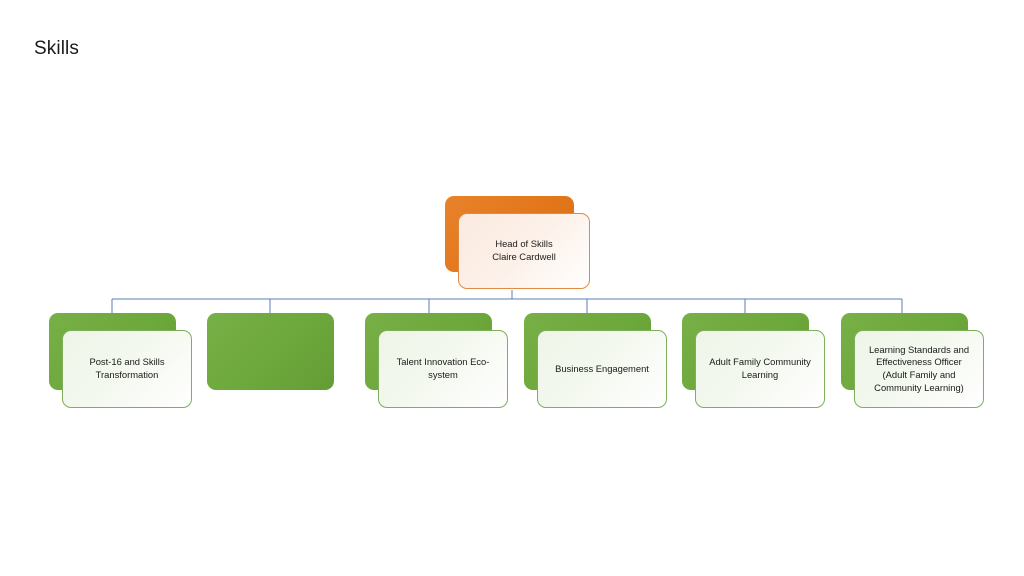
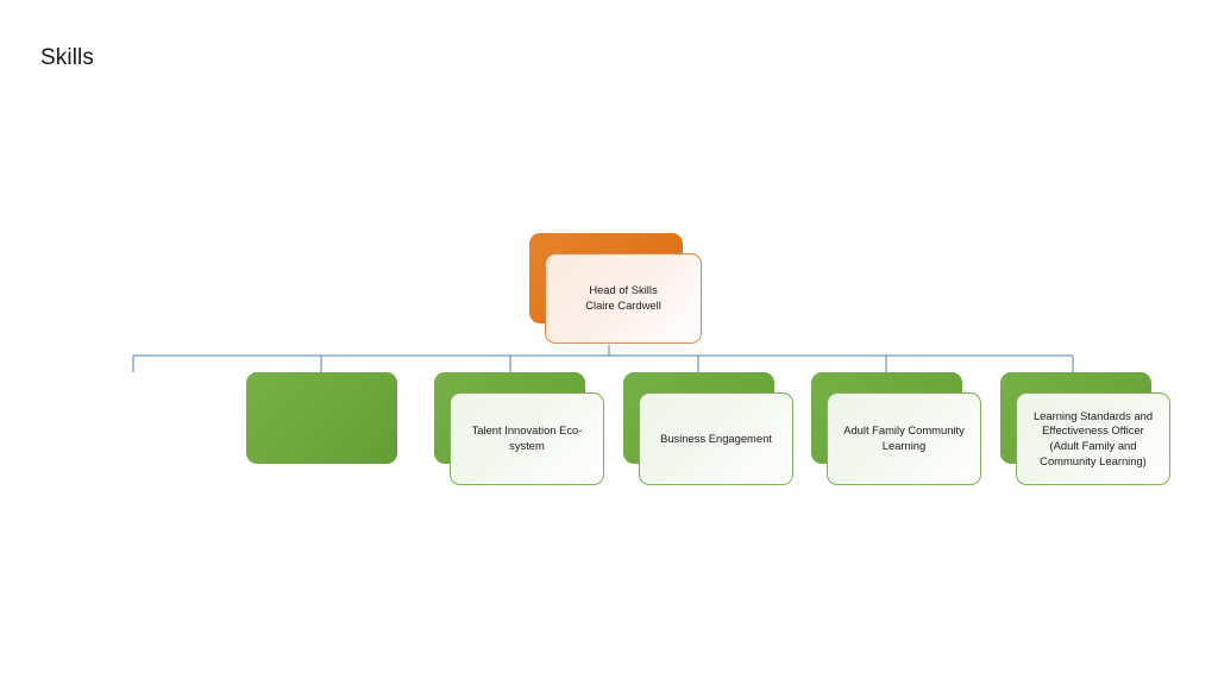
  Skills
  Head of Skills
  Claire Cardwell
- Post-16 and Skills
- Transformation
  Talent Innovation Eco-
  system
  Business Engagement
  Adult Family Community
  Learning
  Learning Standards and
  Effectiveness Officer
  (Adult Family and
  Community Learning)
